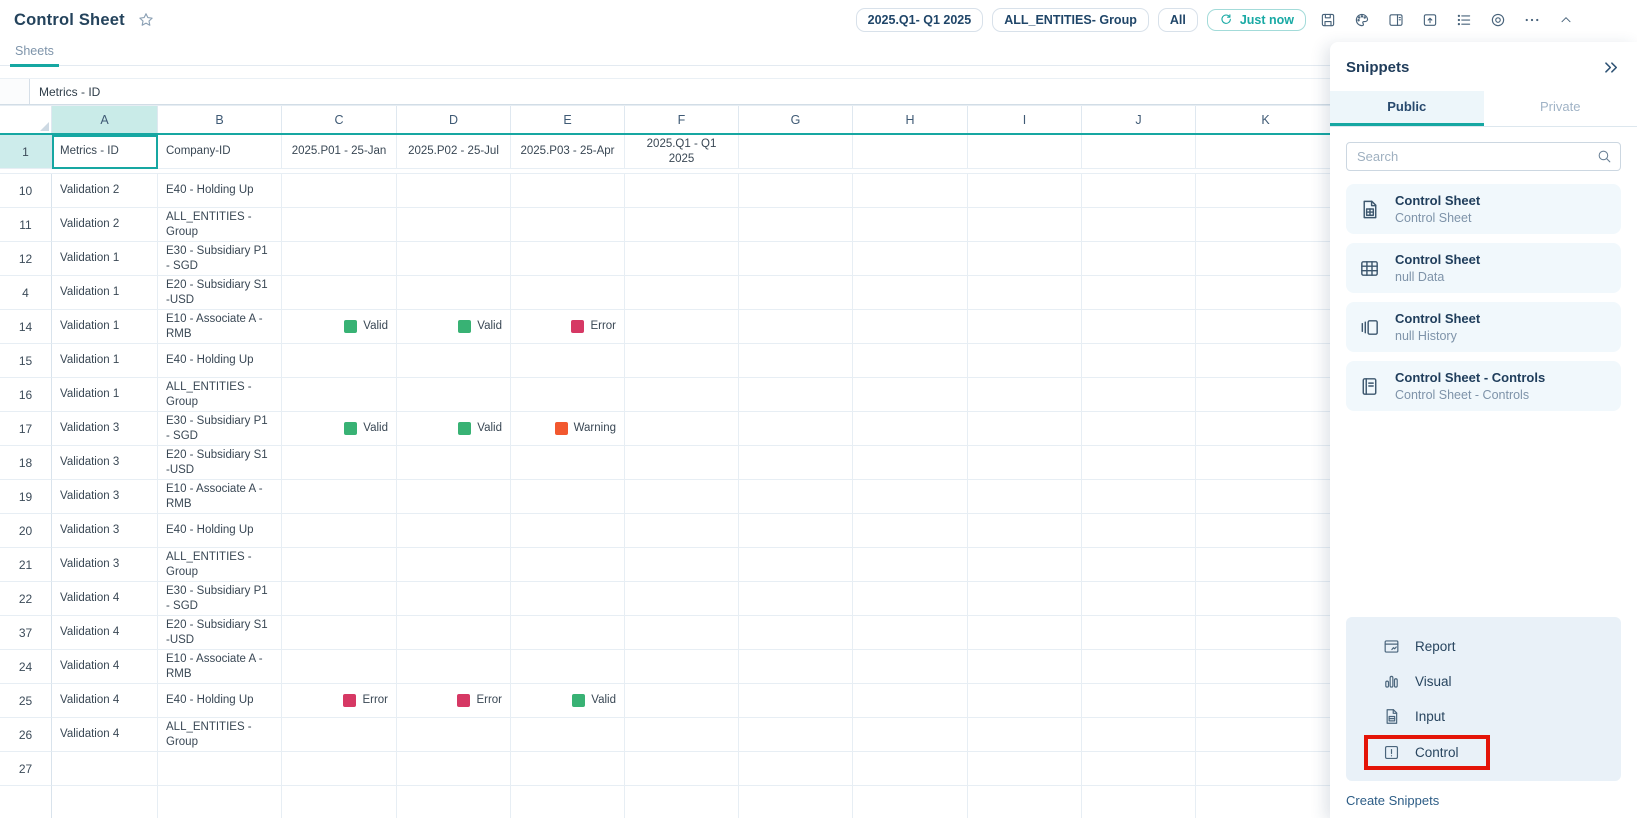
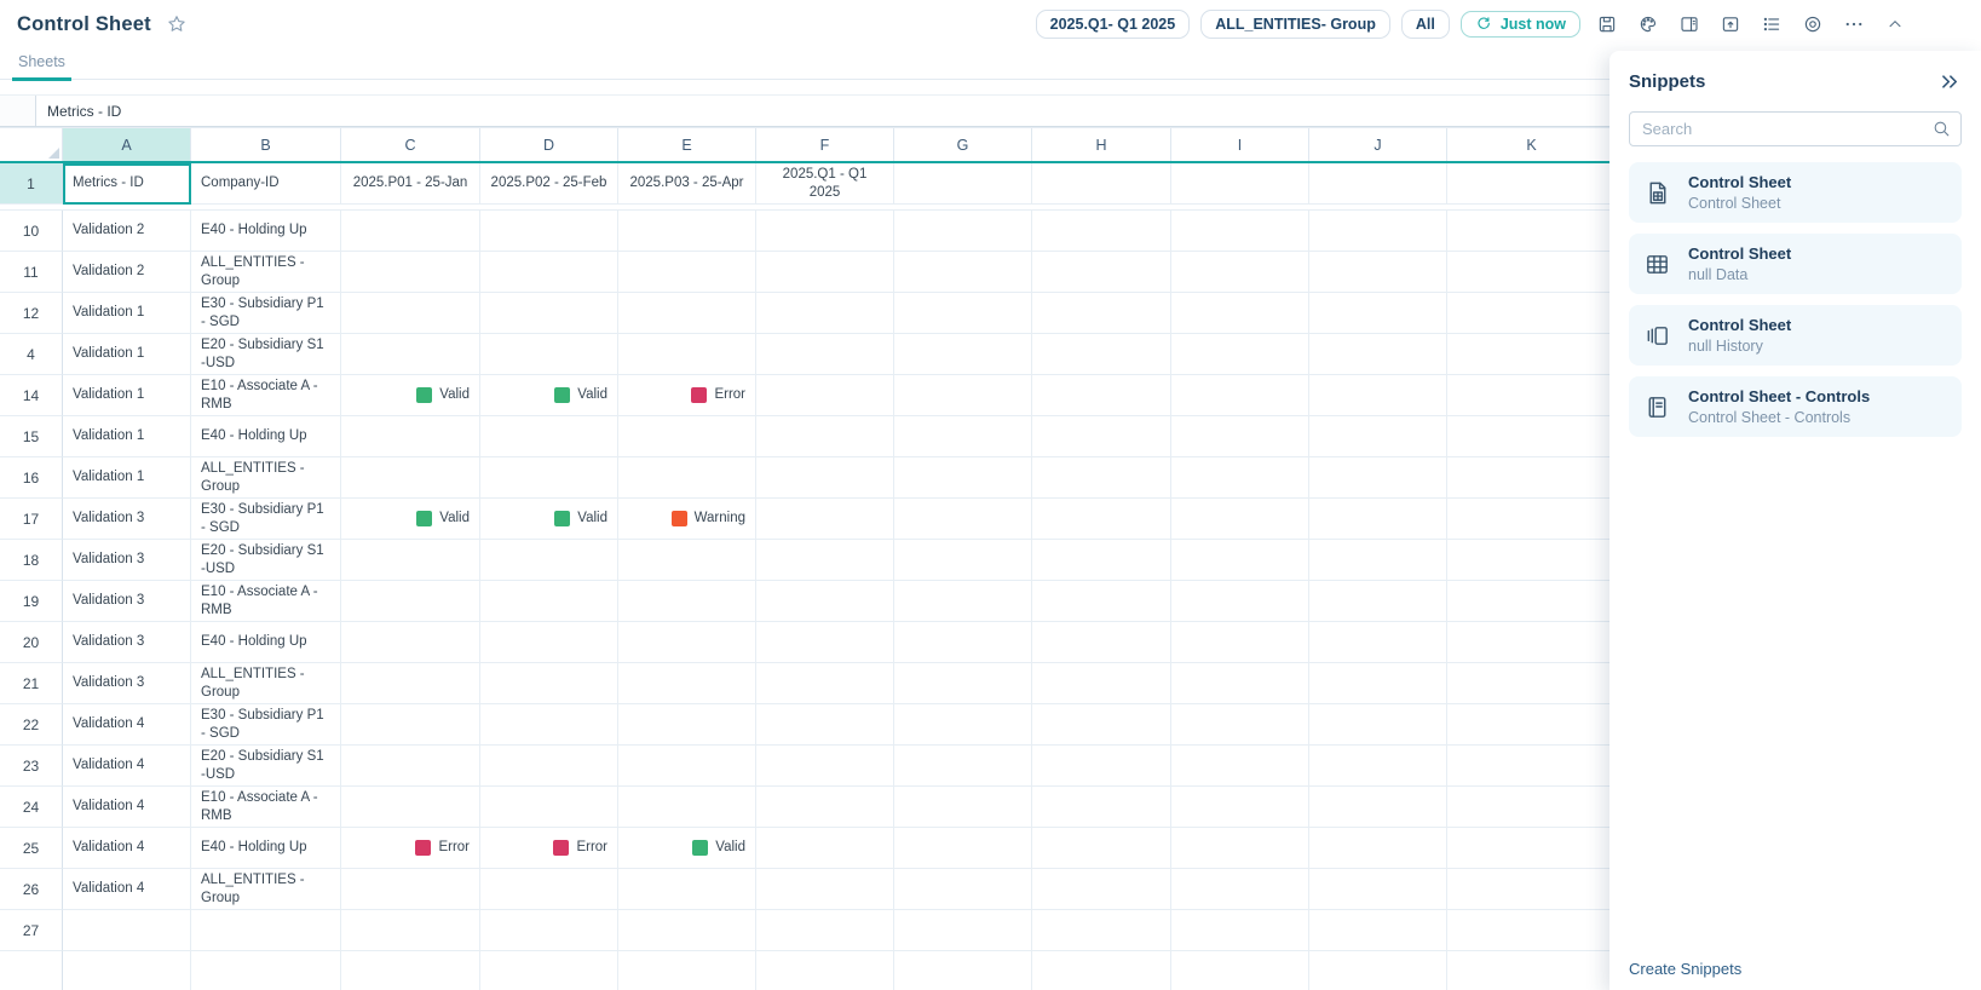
  Control Sheet
  2025.Q1- Q1 2025
  ALL_ENTITIES- Group
  All
  Just now
  Sheets
  Metrics - ID
  A
  B
  C
  D
  E
  F
  G
  H
  I
  J
  K
  1
  Metrics - ID
  Company-ID
  2025.P01 - 25-Jan
- 2025.P02 - 25-Jul
+ 2025.P02 - 25-Feb
  2025.P03 - 25-Apr
  2025.Q1 - Q1 2025
  10
  Validation 2
  E40 - Holding Up
  11
  Validation 2
  ALL_ENTITIES - Group
  12
  Validation 1
  E30 - Subsidiary P1 - SGD
  4
  Validation 1
  E20 - Subsidiary S1 -USD
  14
  Validation 1
  E10 - Associate A - RMB
  Valid
  Valid
  Error
  15
  Validation 1
  E40 - Holding Up
  16
  Validation 1
  ALL_ENTITIES - Group
  17
  Validation 3
  E30 - Subsidiary P1 - SGD
  Valid
  Valid
  Warning
  18
  Validation 3
  E20 - Subsidiary S1 -USD
  19
  Validation 3
  E10 - Associate A - RMB
  20
  Validation 3
  E40 - Holding Up
  21
  Validation 3
  ALL_ENTITIES - Group
  22
  Validation 4
  E30 - Subsidiary P1 - SGD
- 37
+ 23
  Validation 4
  E20 - Subsidiary S1 -USD
  24
  Validation 4
  E10 - Associate A - RMB
  25
  Validation 4
  E40 - Holding Up
  Error
  Error
  Valid
  26
  Validation 4
  ALL_ENTITIES - Group
  27
  Snippets
- Public
- Private
  Search
  Control Sheet
  Control Sheet
  Control Sheet
  null Data
  Control Sheet
  null History
  Control Sheet - Controls
  Control Sheet - Controls
- Report
- Visual
- Input
- Control
  Create Snippets
